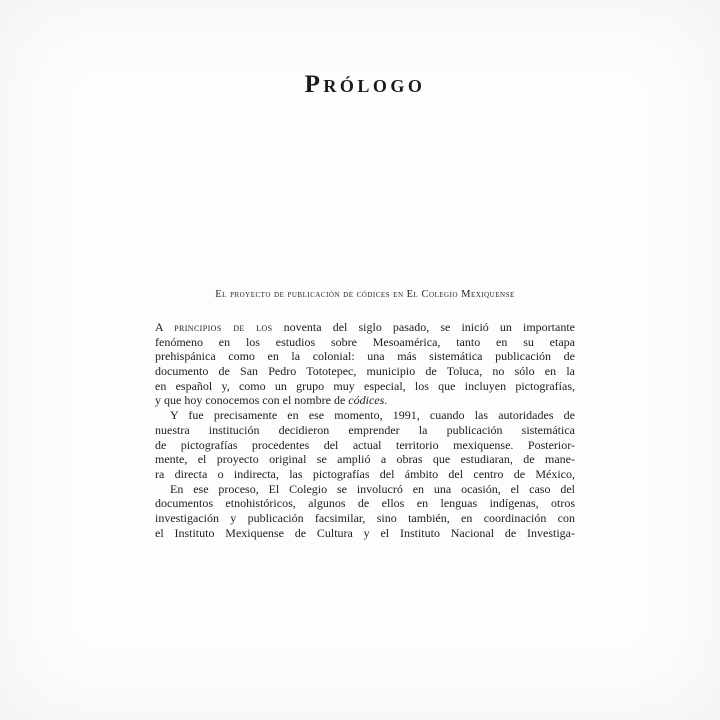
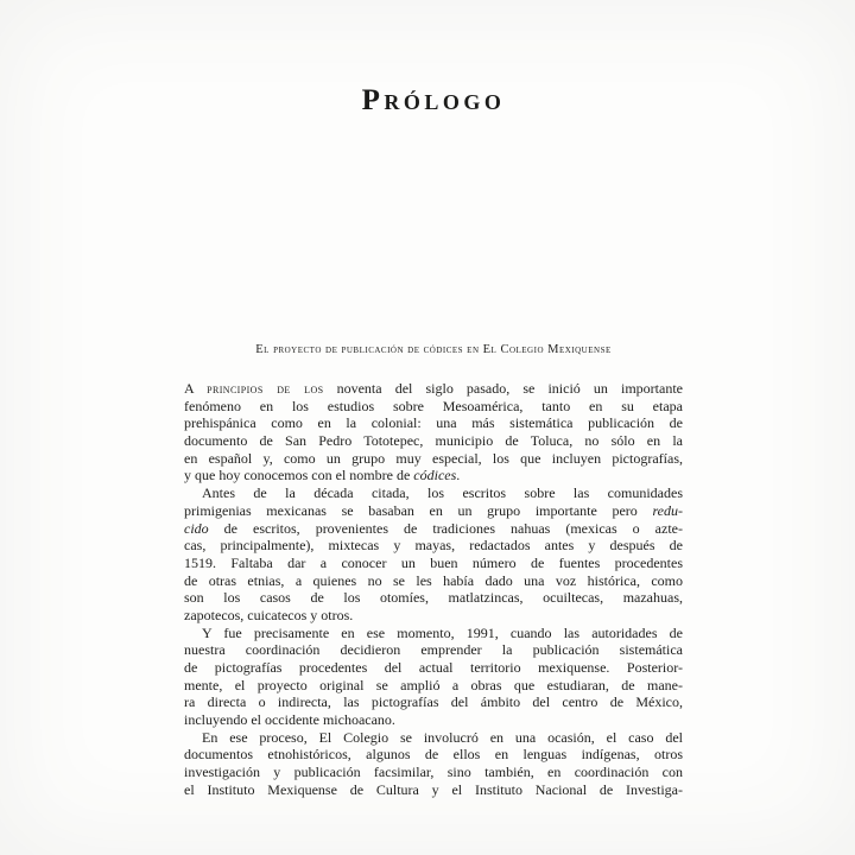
  Prólogo
  El proyecto de publicación de códices en El Colegio Mexiquense
  A principios de los noventa del siglo pasado, se inició un importante
  fenómeno en los estudios sobre Mesoamérica, tanto en su etapa
  prehispánica como en la colonial: una más sistemática publicación de
  documento de San Pedro Tototepec, municipio de Toluca, no sólo en la
  en español y, como un grupo muy especial, los que incluyen pictografías,
  y que hoy conocemos con el nombre de códices.
+ Antes de la década citada, los escritos sobre las comunidades
+ primigenias mexicanas se basaban en un grupo importante pero redu-
+ cido de escritos, provenientes de tradiciones nahuas (mexicas o azte-
+ cas, principalmente), mixtecas y mayas, redactados antes y después de
+ 1519. Faltaba dar a conocer un buen número de fuentes procedentes
+ de otras etnias, a quienes no se les había dado una voz histórica, como
+ son los casos de los otomíes, matlatzincas, ocuiltecas, mazahuas,
+ zapotecos, cuicatecos y otros.
  Y fue precisamente en ese momento, 1991, cuando las autoridades de
- nuestra institución decidieron emprender la publicación sistemática
+ nuestra coordinación decidieron emprender la publicación sistemática
  de pictografías procedentes del actual territorio mexiquense. Posterior-
  mente, el proyecto original se amplió a obras que estudiaran, de mane-
  ra directa o indirecta, las pictografías del ámbito del centro de México,
+ incluyendo el occidente michoacano.
  En ese proceso, El Colegio se involucró en una ocasión, el caso del
  documentos etnohistóricos, algunos de ellos en lenguas indígenas, otros
  investigación y publicación facsimilar, sino también, en coordinación con
  el Instituto Mexiquense de Cultura y el Instituto Nacional de Investiga-
